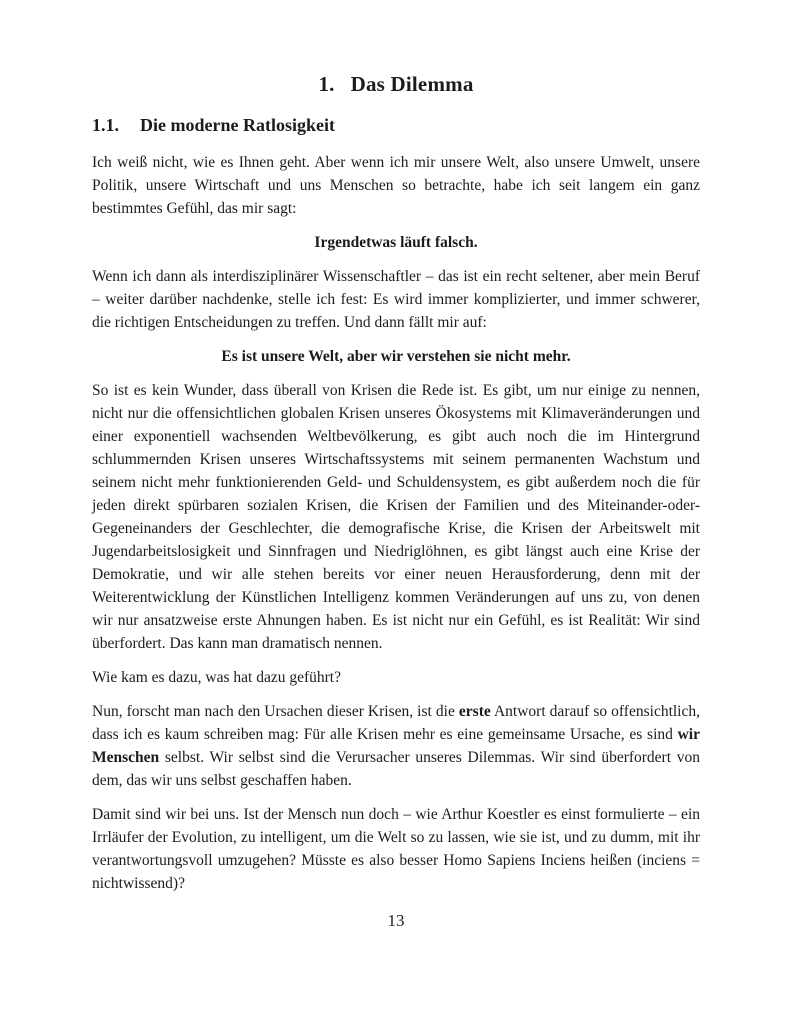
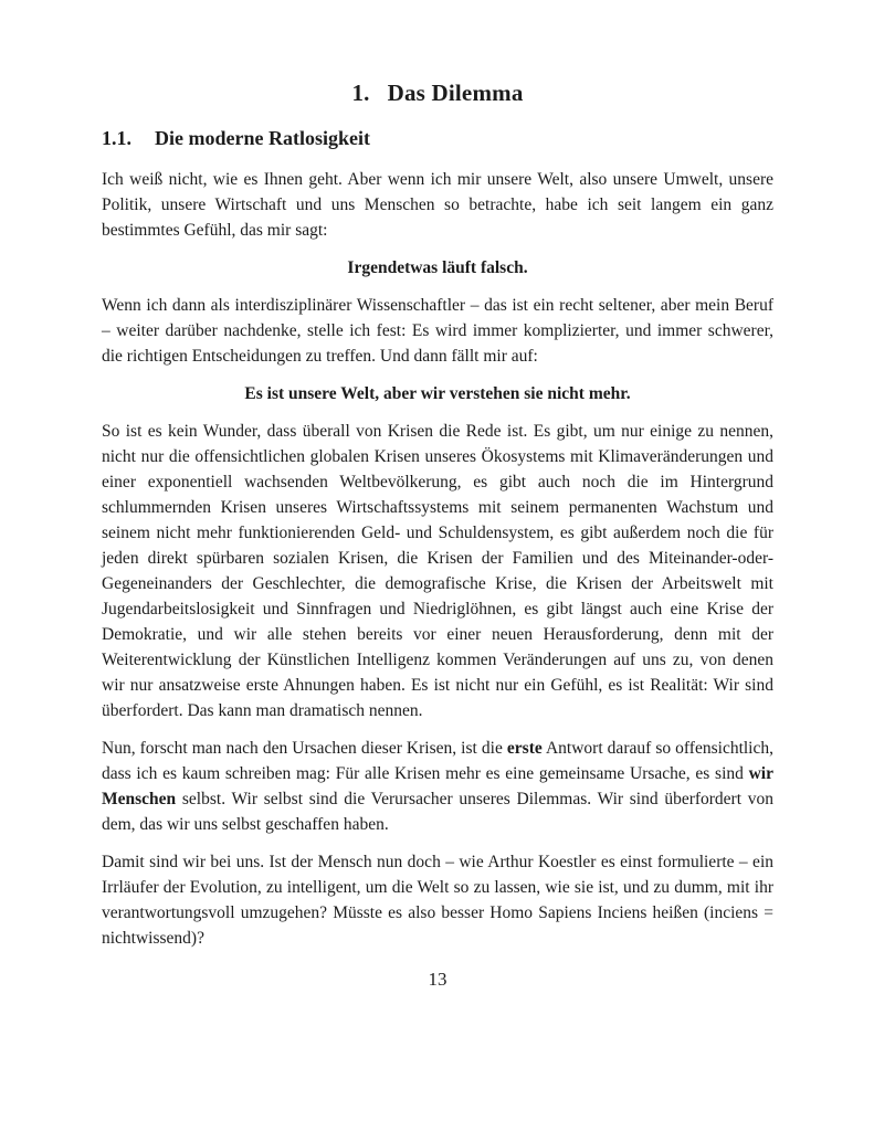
  1. Das Dilemma
  1.1. Die moderne Ratlosigkeit
  Ich weiß nicht, wie es Ihnen geht. Aber wenn ich mir unsere Welt, also unsere Umwelt, unsere Politik, unsere Wirtschaft und uns Menschen so betrachte, habe ich seit langem ein ganz bestimmtes Gefühl, das mir sagt:
  Irgendetwas läuft falsch.
  Wenn ich dann als interdisziplinärer Wissenschaftler – das ist ein recht seltener, aber mein Beruf – weiter darüber nachdenke, stelle ich fest: Es wird immer komplizierter, und immer schwerer, die richtigen Entscheidungen zu treffen. Und dann fällt mir auf:
  Es ist unsere Welt, aber wir verstehen sie nicht mehr.
  So ist es kein Wunder, dass überall von Krisen die Rede ist. Es gibt, um nur einige zu nennen, nicht nur die offensichtlichen globalen Krisen unseres Ökosystems mit Klimaveränderungen und einer exponentiell wachsenden Weltbevölkerung, es gibt auch noch die im Hintergrund schlummernden Krisen unseres Wirtschaftssystems mit seinem permanenten Wachstum und seinem nicht mehr funktionierenden Geld- und Schuldensystem, es gibt außerdem noch die für jeden direkt spürbaren sozialen Krisen, die Krisen der Familien und des Miteinander-oder-Gegeneinanders der Geschlechter, die demografische Krise, die Krisen der Arbeitswelt mit Jugendarbeitslosigkeit und Sinnfragen und Niedriglöhnen, es gibt längst auch eine Krise der Demokratie, und wir alle stehen bereits vor einer neuen Herausforderung, denn mit der Weiterentwicklung der Künstlichen Intelligenz kommen Veränderungen auf uns zu, von denen wir nur ansatzweise erste Ahnungen haben. Es ist nicht nur ein Gefühl, es ist Realität: Wir sind überfordert. Das kann man dramatisch nennen.
- Wie kam es dazu, was hat dazu geführt?
  Nun, forscht man nach den Ursachen dieser Krisen, ist die erste Antwort darauf so offensichtlich, dass ich es kaum schreiben mag: Für alle Krisen mehr es eine gemeinsame Ursache, es sind wir Menschen selbst. Wir selbst sind die Verursacher unseres Dilemmas. Wir sind überfordert von dem, das wir uns selbst geschaffen haben.
  Damit sind wir bei uns. Ist der Mensch nun doch – wie Arthur Koestler es einst formulierte – ein Irrläufer der Evolution, zu intelligent, um die Welt so zu lassen, wie sie ist, und zu dumm, mit ihr verantwortungsvoll umzugehen? Müsste es also besser Homo Sapiens Inciens heißen (inciens = nichtwissend)?
  13
